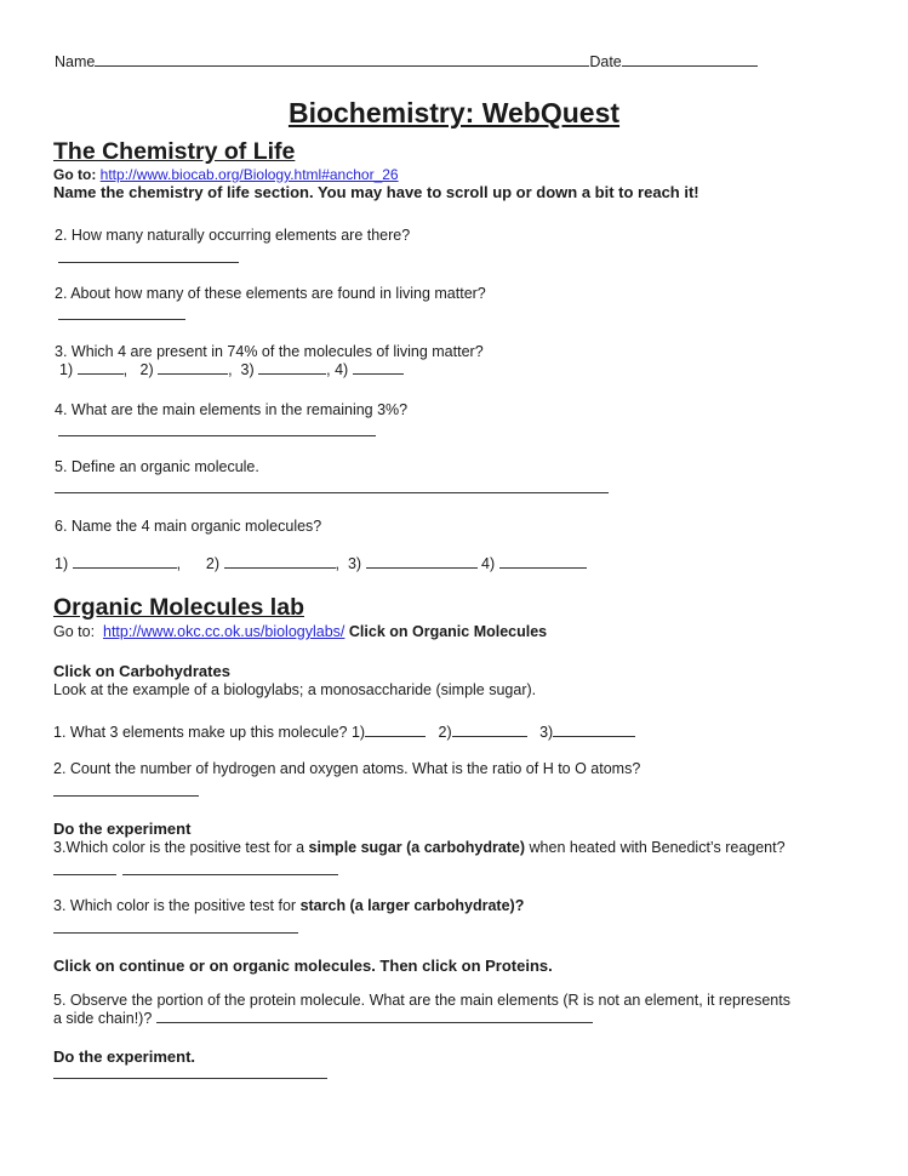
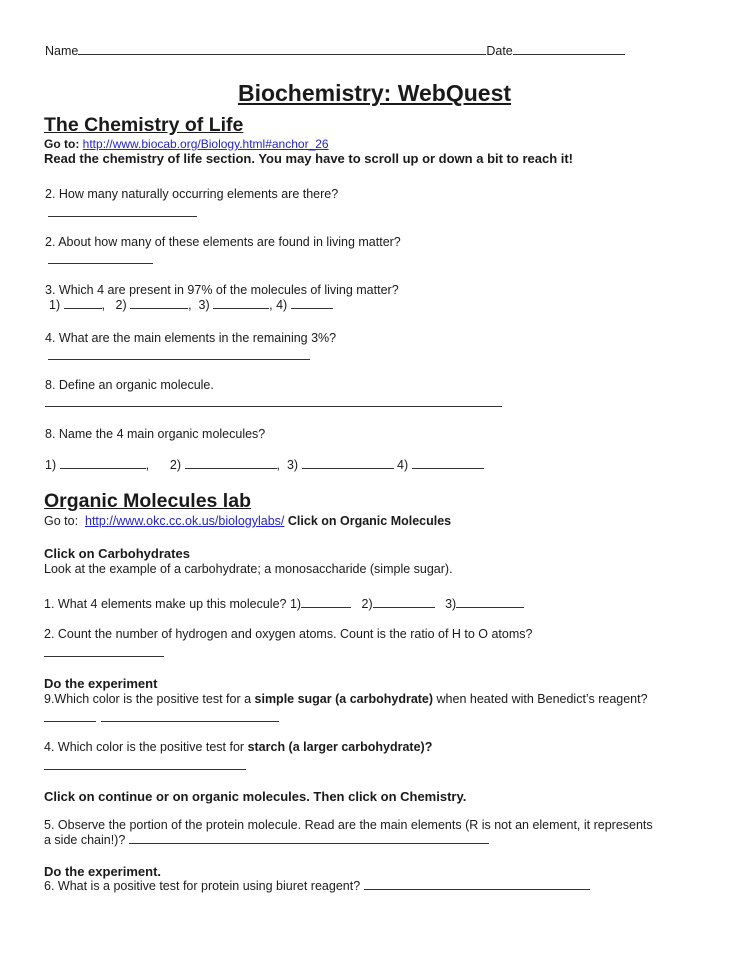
  Name Date
  Biochemistry: WebQuest
  The Chemistry of Life
  Go to: http://www.biocab.org/Biology.html#anchor_26
- Name the chemistry of life section. You may have to scroll up or down a bit to reach it!
+ Read the chemistry of life section. You may have to scroll up or down a bit to reach it!
  2. How many naturally occurring elements are there?
  2. About how many of these elements are found in living matter?
- 3. Which 4 are present in 74% of the molecules of living matter?
+ 3. Which 4 are present in 97% of the molecules of living matter?
  1) , 2) , 3) , 4)
  4. What are the main elements in the remaining 3%?
- 5. Define an organic molecule.
+ 8. Define an organic molecule.
- 6. Name the 4 main organic molecules?
+ 8. Name the 4 main organic molecules?
  1) , 2) , 3) 4)
  Organic Molecules lab
  Go to: http://www.okc.cc.ok.us/biologylabs/ Click on Organic Molecules
  Click on Carbohydrates
- Look at the example of a biologylabs; a monosaccharide (simple sugar).
+ Look at the example of a carbohydrate; a monosaccharide (simple sugar).
- 1. What 3 elements make up this molecule? 1) 2) 3)
+ 1. What 4 elements make up this molecule? 1) 2) 3)
- 2. Count the number of hydrogen and oxygen atoms. What is the ratio of H to O atoms?
+ 2. Count the number of hydrogen and oxygen atoms. Count is the ratio of H to O atoms?
  Do the experiment
- 3.Which color is the positive test for a simple sugar (a carbohydrate) when heated with Benedict’s reagent?
+ 9.Which color is the positive test for a simple sugar (a carbohydrate) when heated with Benedict’s reagent?
- 3. Which color is the positive test for starch (a larger carbohydrate)?
+ 4. Which color is the positive test for starch (a larger carbohydrate)?
- Click on continue or on organic molecules. Then click on Proteins.
+ Click on continue or on organic molecules. Then click on Chemistry.
- 5. Observe the portion of the protein molecule. What are the main elements (R is not an element, it represents
+ 5. Observe the portion of the protein molecule. Read are the main elements (R is not an element, it represents
  a side chain!)?
  Do the experiment.
+ 6. What is a positive test for protein using biuret reagent?
